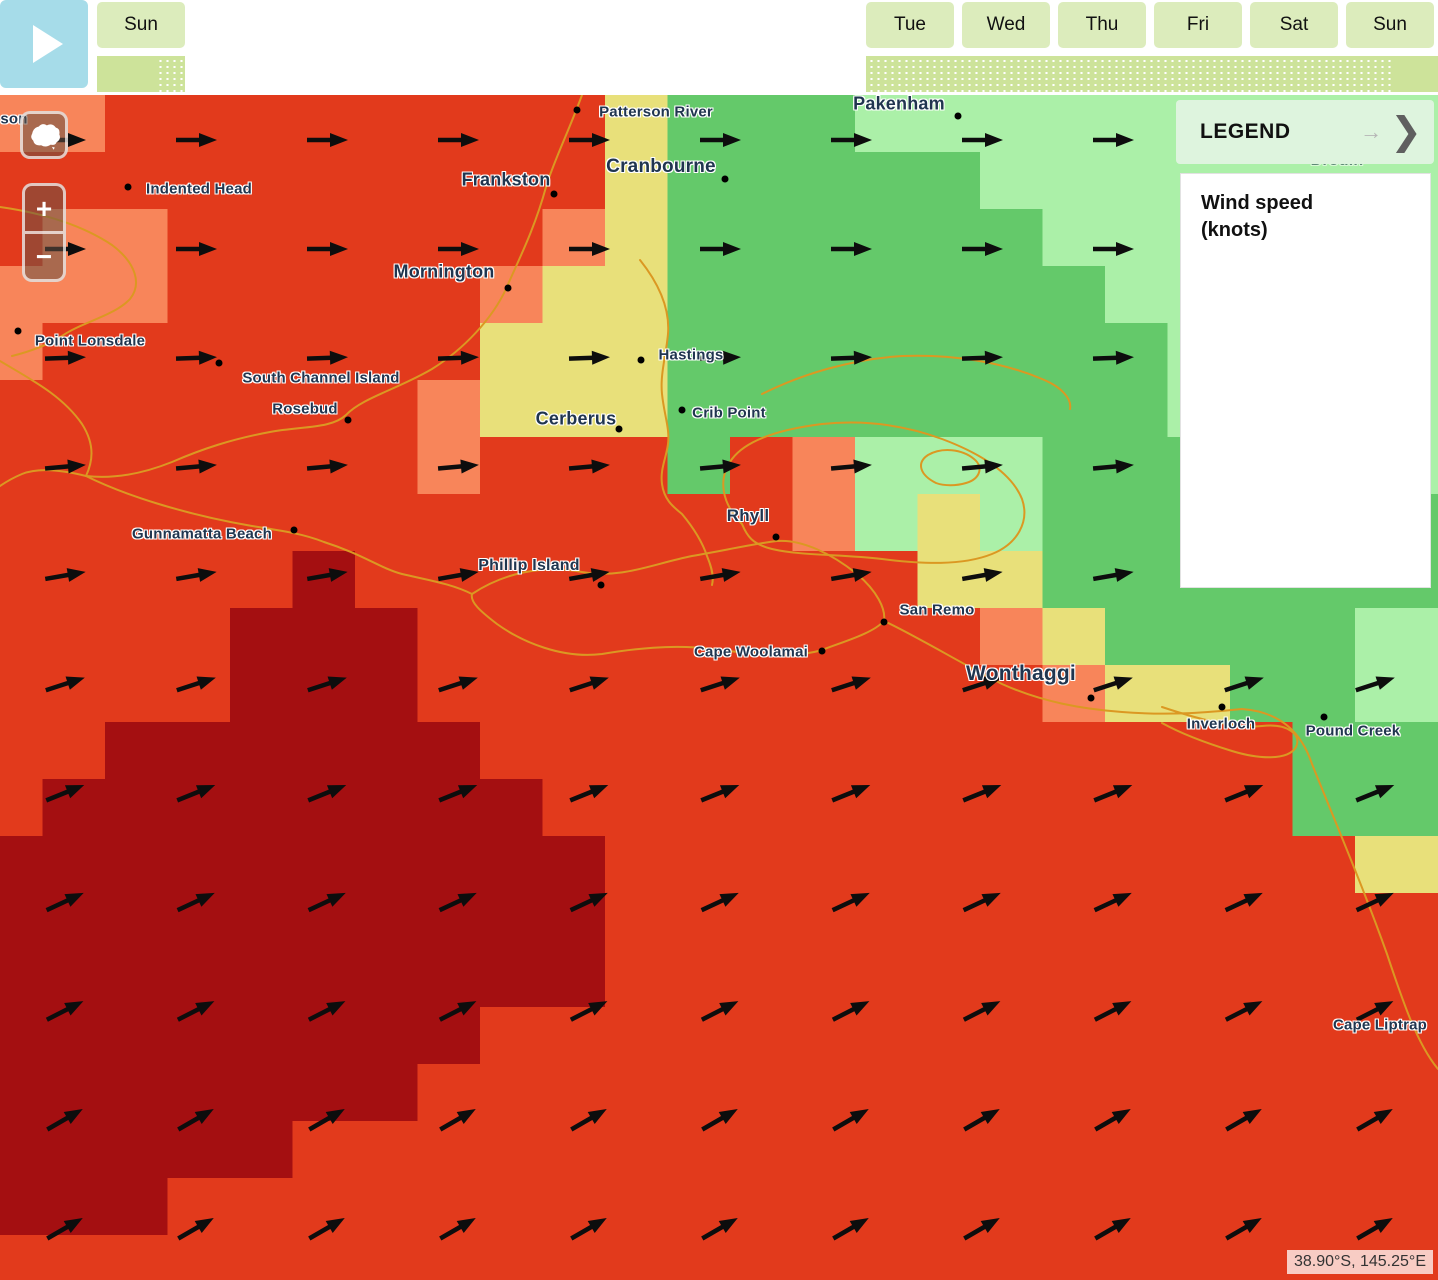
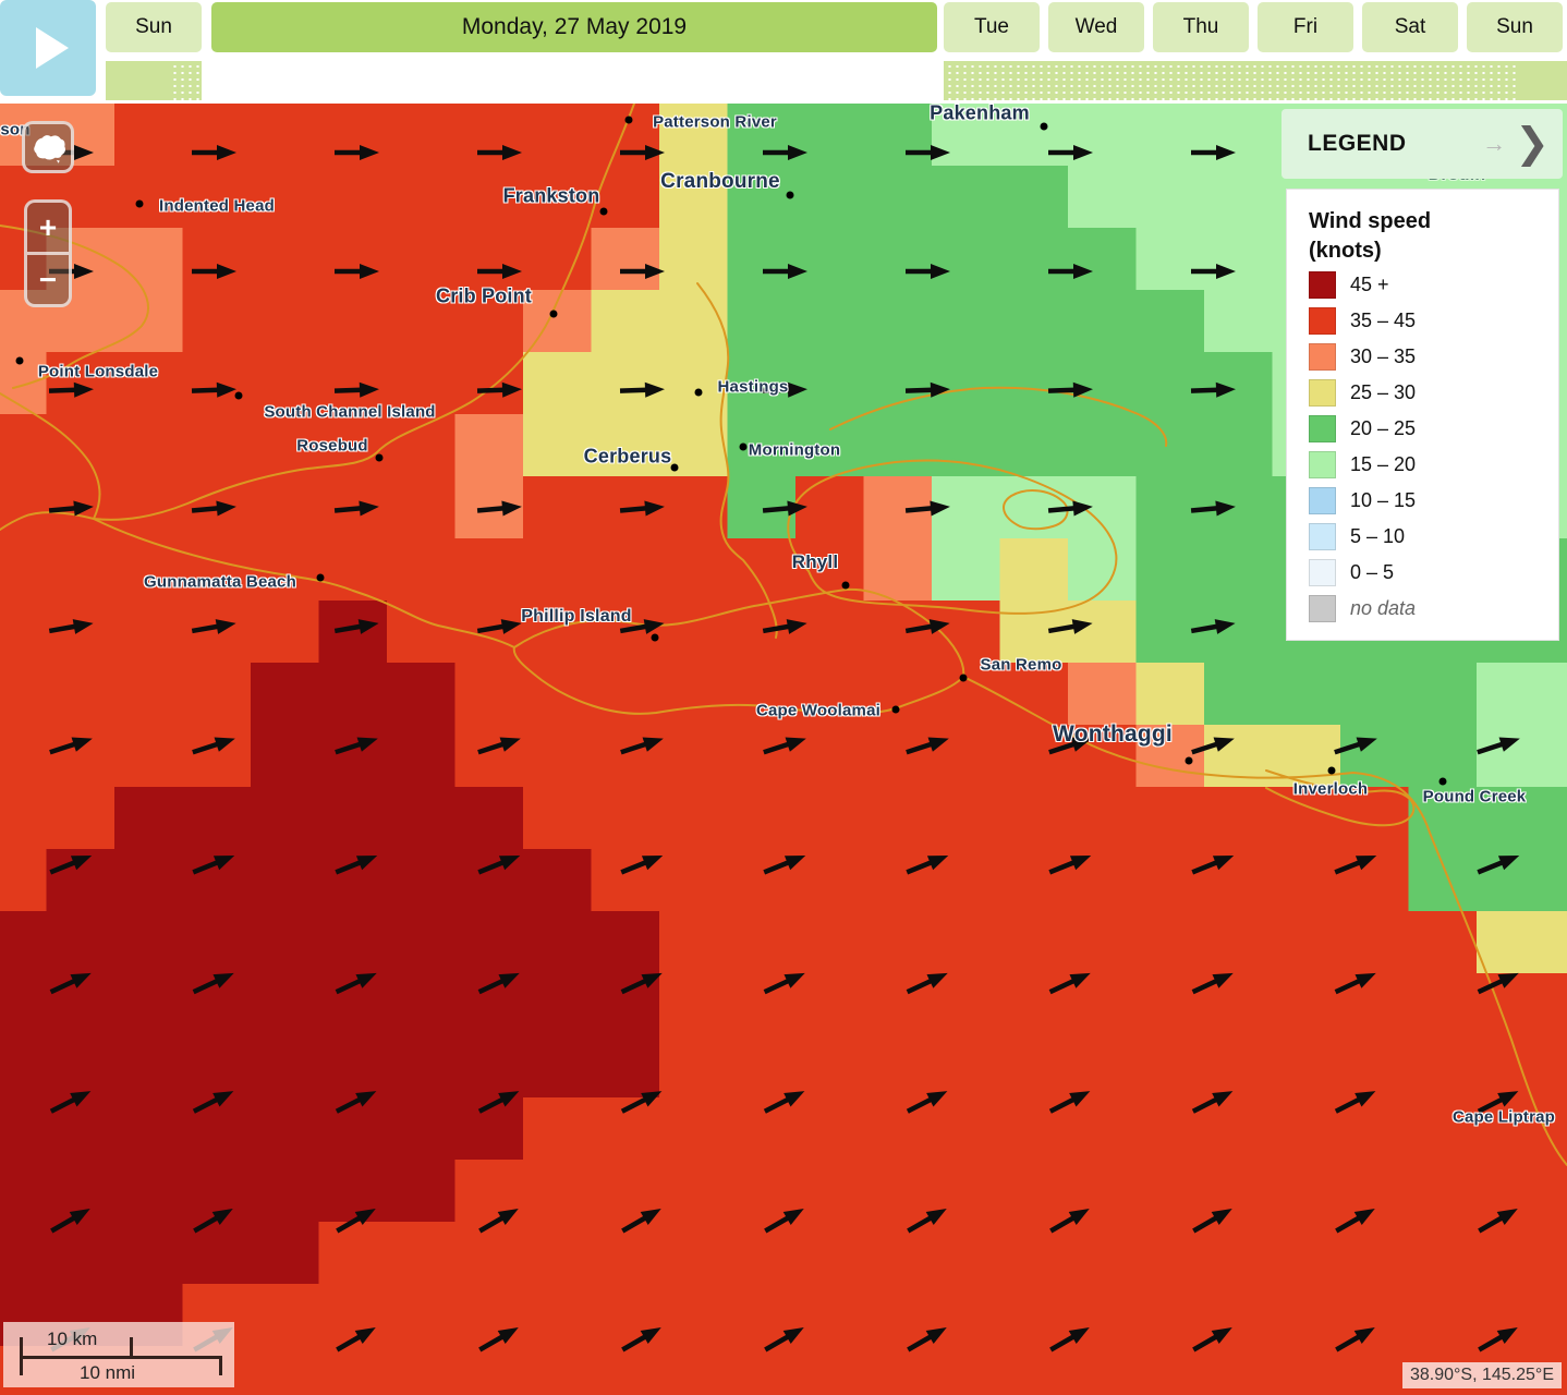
  Sun
+ Monday, 27 May 2019
  Tue
  Wed
  Thu
  Fri
  Sat
  Sun
  +
  −
  LEGEND
  →
  ❯
  Wind speed
  (knots)
+ 45 +
+ 35 – 45
+ 30 – 35
+ 25 – 30
+ 20 – 25
+ 15 – 20
+ 10 – 15
+ 5 – 10
+ 0 – 5
+ no data
+ 10 km
+ 10 nmi
  38.90°S, 145.25°E
  son
  Indented Head
  Patterson River
  Pakenham
  Frankston
  Cranbourne
- Mornington
+ Crib Point
  Point Lonsdale
  South Channel Island
  Rosebud
  Hastings
  Cerberus
- Crib Point
+ Mornington
  Rhyll
  Gunnamatta Beach
  Phillip Island
  San Remo
  Cape Woolamai
  Wonthaggi
  Inverloch
  Pound Creek
  Cape Liptrap
